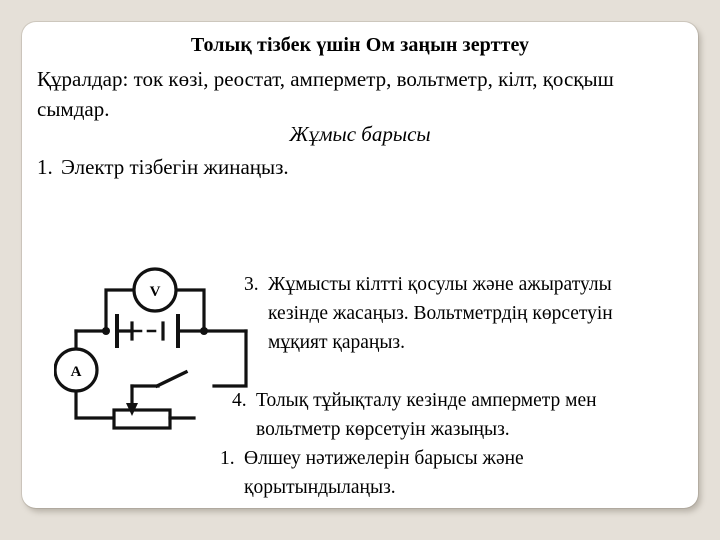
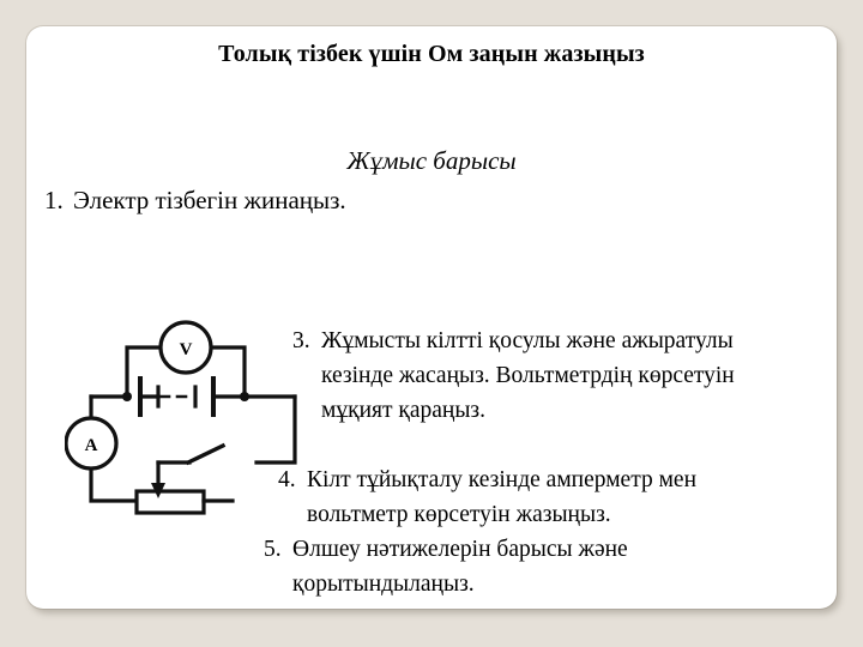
- Толық тізбек үшін Ом заңын зерттеу
+ Толық тізбек үшін Ом заңын жазыңыз
- Құралдар: ток көзі, реостат, амперметр, вольтметр, кілт, қосқыш сымдар.
  Жұмыс барысы
  1. Электр тізбегін жинаңыз.
  3.
  Жұмысты кілтті қосулы және ажыратулы кезінде жасаңыз. Вольтметрдің көрсетуін мұқият қараңыз.
  4.
- Толық тұйықталу кезінде амперметр мен вольтметр көрсетуін жазыңыз.
+ Кілт тұйықталу кезінде амперметр мен вольтметр көрсетуін жазыңыз.
- 1.
+ 5.
  Өлшеу нәтижелерін барысы және қорытындылаңыз.
  V
  A
